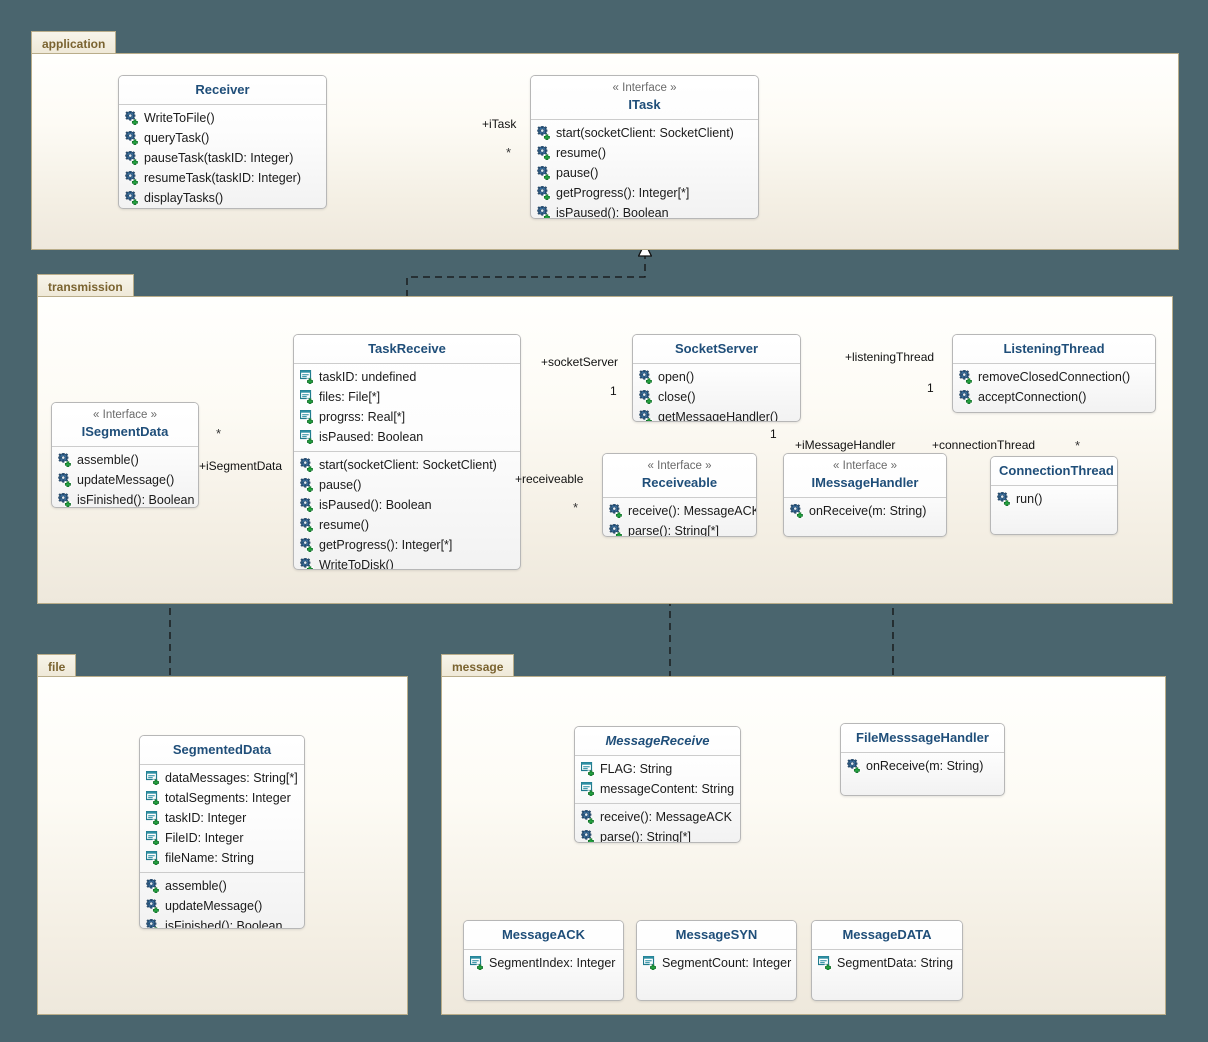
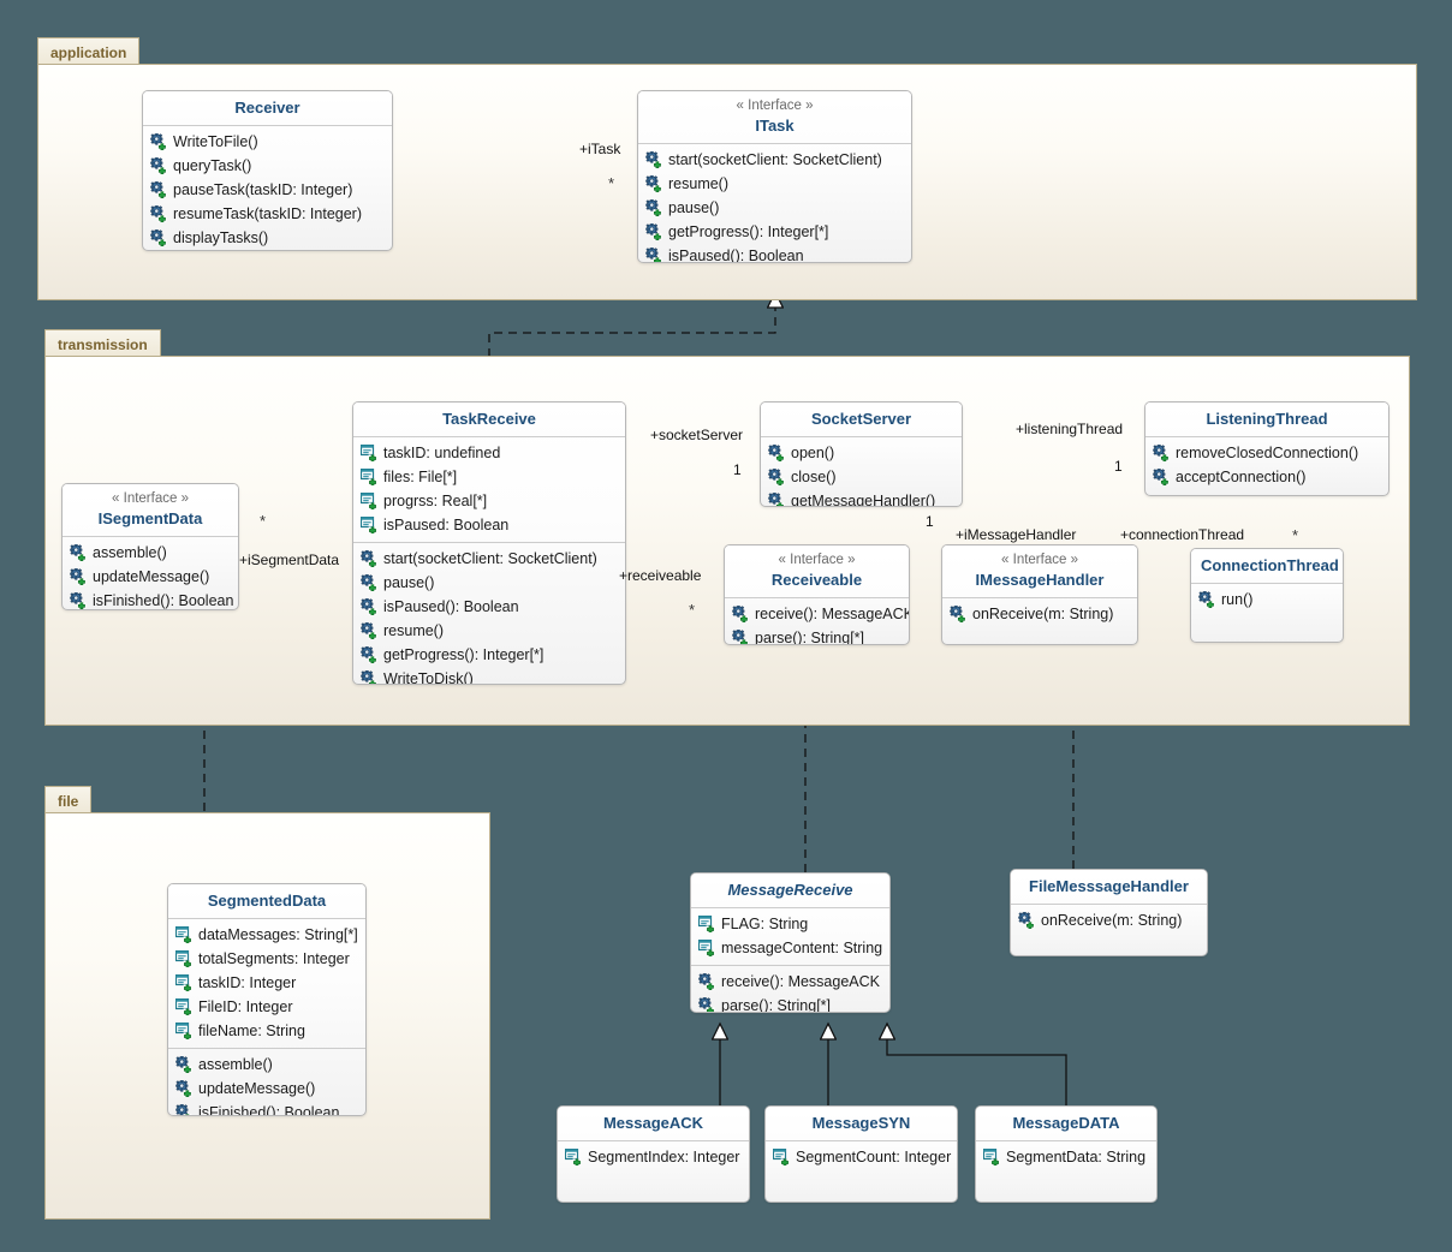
  application
  transmission
  file
- message
  Receiver
  WriteToFile()
  queryTask()
  pauseTask(taskID: Integer)
  resumeTask(taskID: Integer)
  displayTasks()
  « Interface »
  ITask
  start(socketClient: SocketClient)
  resume()
  pause()
  getProgress(): Integer[*]
  isPaused(): Boolean
  TaskReceive
  taskID: undefined
  files: File[*]
  progrss: Real[*]
  isPaused: Boolean
  start(socketClient: SocketClient)
  pause()
  isPaused(): Boolean
  resume()
  getProgress(): Integer[*]
  WriteToDisk()
  « Interface »
  ISegmentData
  assemble()
  updateMessage()
  isFinished(): Boolean
  SocketServer
  open()
  close()
  getMessageHandler()
  ListeningThread
  removeClosedConnection()
  acceptConnection()
  « Interface »
  Receiveable
  receive(): MessageACK
  parse(): String[*]
  « Interface »
  IMessageHandler
  onReceive(m: String)
  ConnectionThread
  run()
  SegmentedData
  dataMessages: String[*]
  totalSegments: Integer
  taskID: Integer
  FileID: Integer
  fileName: String
  assemble()
  updateMessage()
  isFinished(): Boolean
  MessageReceive
  FLAG: String
  messageContent: String
  receive(): MessageACK
  parse(): String[*]
  FileMesssageHandler
  onReceive(m: String)
  MessageACK
  SegmentIndex: Integer
  MessageSYN
  SegmentCount: Integer
  MessageDATA
  SegmentData: String
  +iTask
  *
  +socketServer
  1
  +listeningThread
  1
  +iSegmentData
  *
  +receiveable
  *
  +iMessageHandler
  1
  +connectionThread
  *
